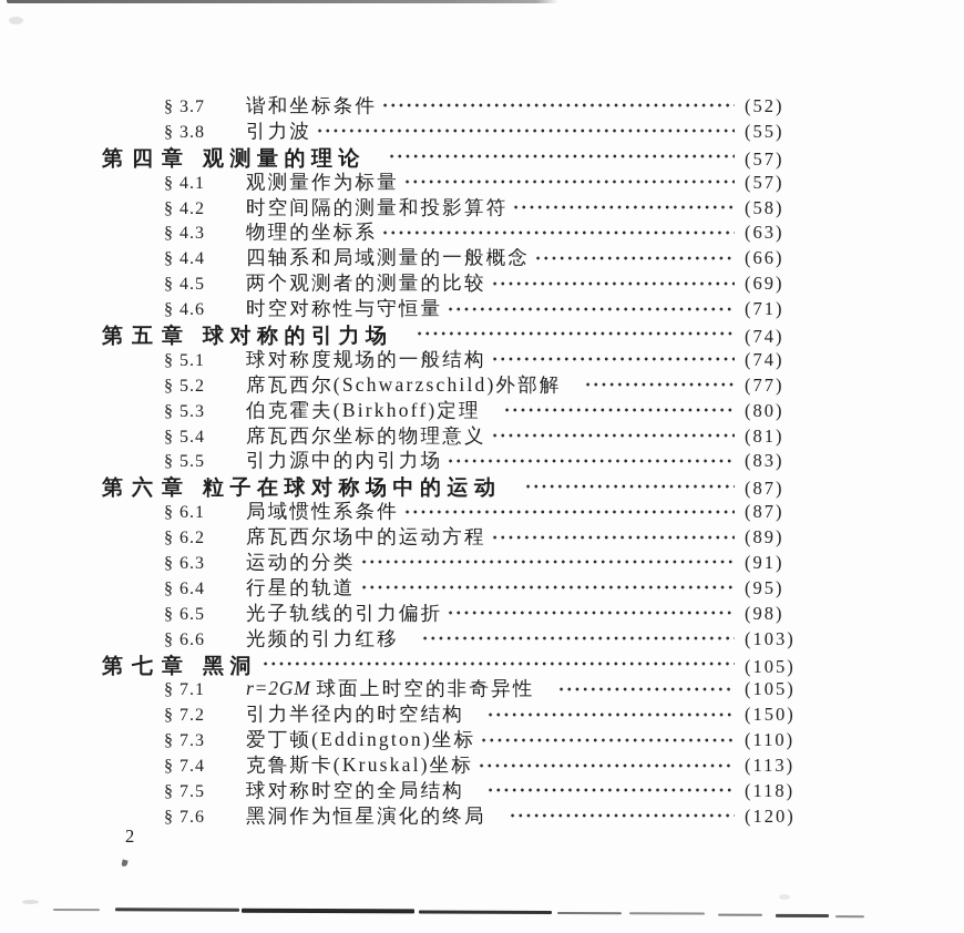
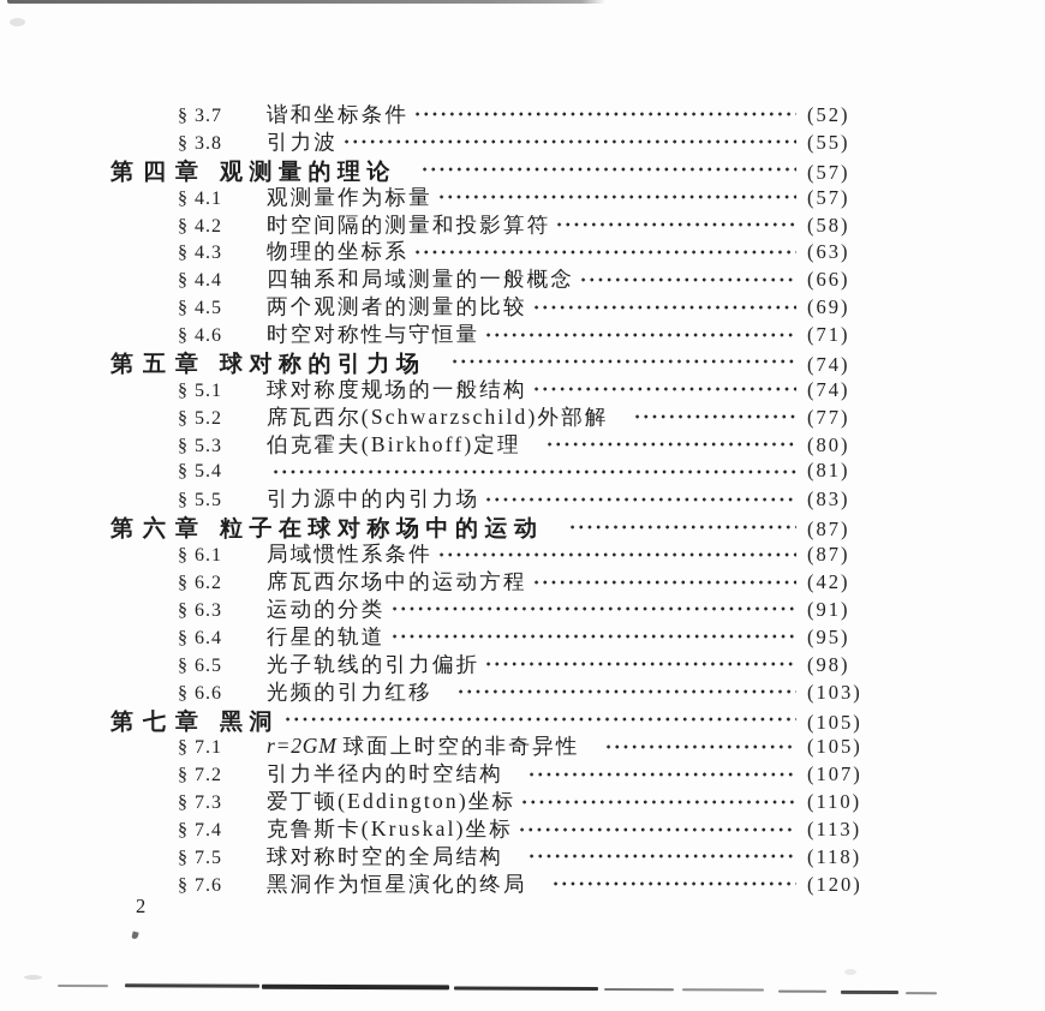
  § 3.7
  谐和坐标条件
  (52)
  § 3.8
  引力波
  (55)
  第四章
  观测量的理论
  (57)
  § 4.1
  观测量作为标量
  (57)
  § 4.2
  时空间隔的测量和投影算符
  (58)
  § 4.3
  物理的坐标系
  (63)
  § 4.4
  四轴系和局域测量的一般概念
  (66)
  § 4.5
  两个观测者的测量的比较
  (69)
  § 4.6
  时空对称性与守恒量
  (71)
  第五章
  球对称的引力场
  (74)
  § 5.1
  球对称度规场的一般结构
  (74)
  § 5.2
  席瓦西尔(Schwarzschild)外部解
  (77)
  § 5.3
  伯克霍夫(Birkhoff)定理
  (80)
  § 5.4
- 席瓦西尔坐标的物理意义
  (81)
  § 5.5
  引力源中的内引力场
  (83)
  第六章
  粒子在球对称场中的运动
  (87)
  § 6.1
  局域惯性系条件
  (87)
  § 6.2
  席瓦西尔场中的运动方程
- (89)
+ (42)
  § 6.3
  运动的分类
  (91)
  § 6.4
  行星的轨道
  (95)
  § 6.5
  光子轨线的引力偏折
  (98)
  § 6.6
  光频的引力红移
  (103)
  第七章
  黑洞
  (105)
  § 7.1
  r=2GM 球面上时空的非奇异性
  (105)
  § 7.2
  引力半径内的时空结构
- (150)
+ (107)
  § 7.3
  爱丁顿(Eddington)坐标
  (110)
  § 7.4
  克鲁斯卡(Kruskal)坐标
  (113)
  § 7.5
  球对称时空的全局结构
  (118)
  § 7.6
  黑洞作为恒星演化的终局
  (120)
  2
